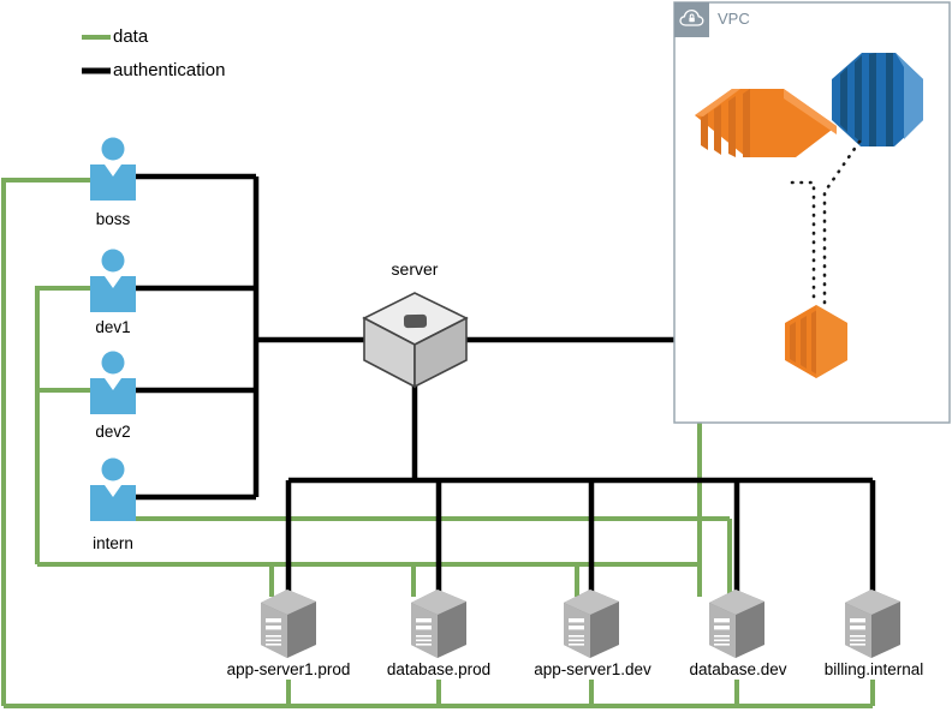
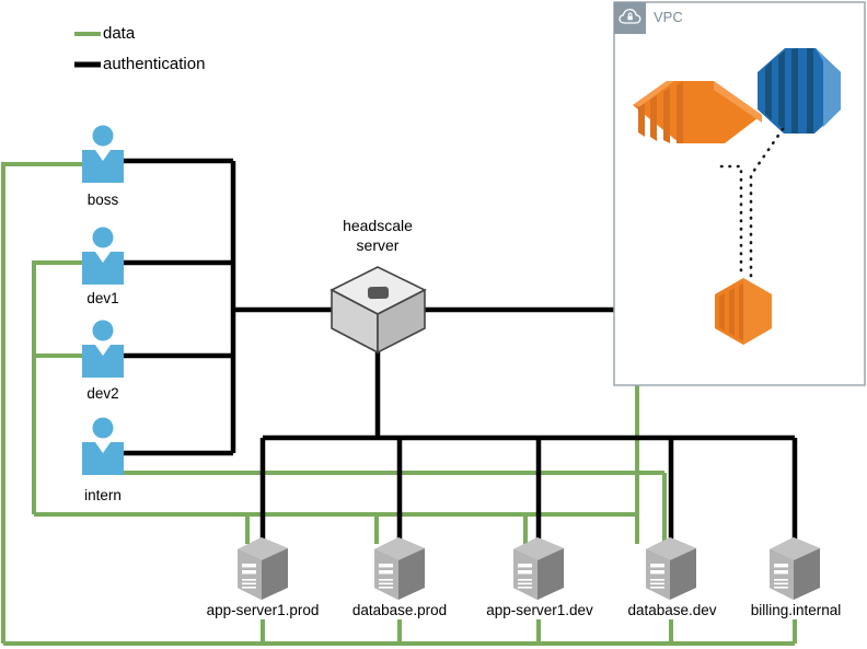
  data
  authentication
  boss
  dev1
  dev2
  intern
+ headscale
  server
  VPC
  app-server1.prod
  database.prod
  app-server1.dev
  database.dev
  billing.internal
